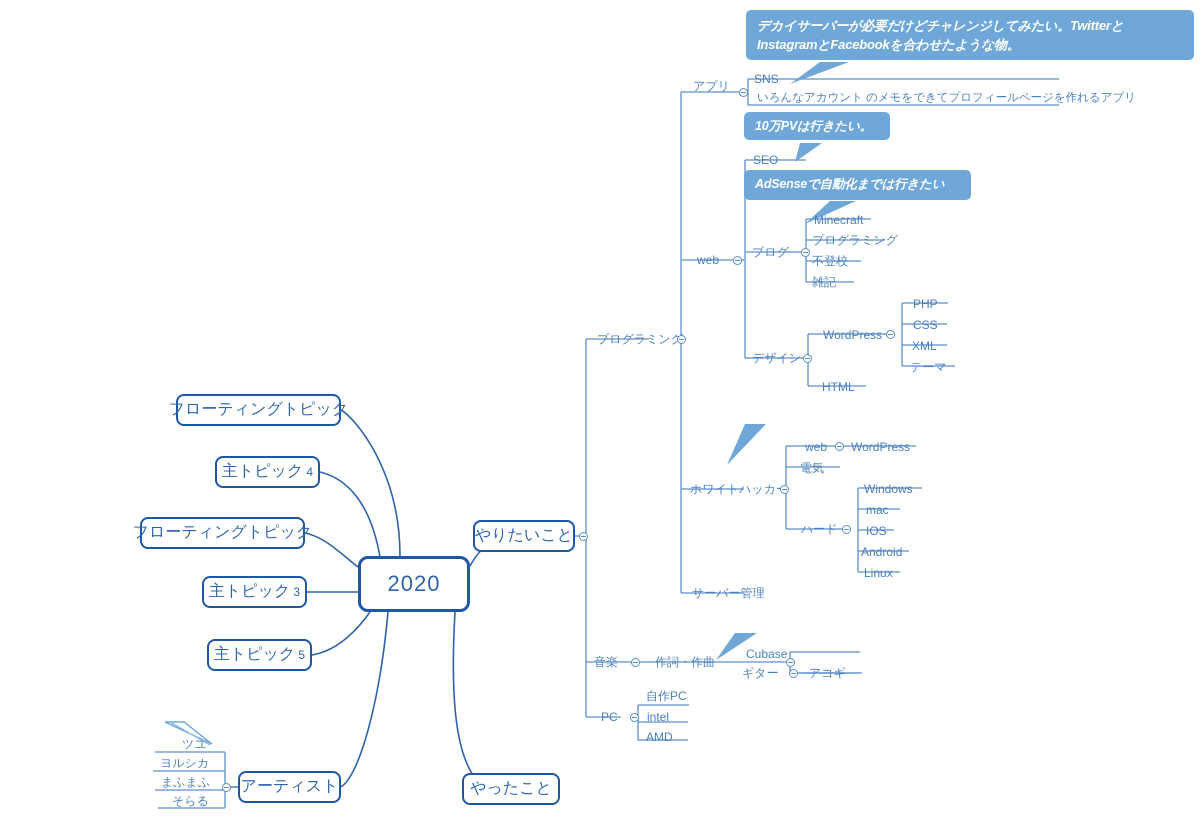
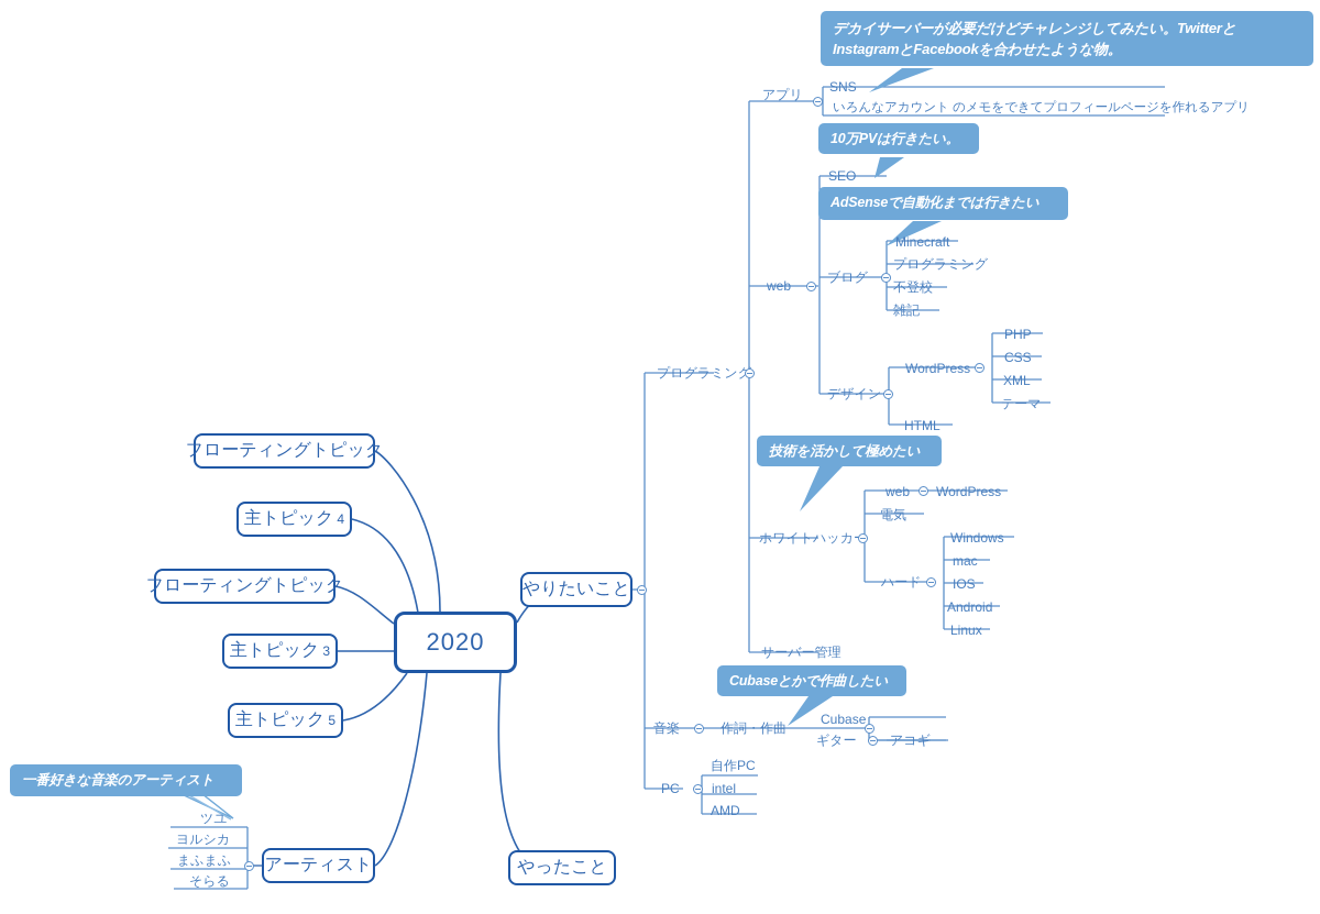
  2020
  フローティングトピック
  主トピック
  4
  フローティングトピック
  主トピック
  3
  主トピック
  5
  アーティスト
  ツユ
  ヨルシカ
  まふまふ
  そらる
  やりたいこと
  やったこと
  プログラミン
  音楽
  PC
  アプリ
  web
  ホワイトハッカ
  サーバー管理
  SNS
  いろんなアカウント のメモをできてプロフィールページを作れるアプリ
  SEO
  ブログ
  デザイン
  Minecraft
  プログラミング
  不登校
  雑記
  WordPress
  HTML
  PHP
  CSS
  XML
  テーマ
  web
  WordPress
  電気
  ハード
  Windows
  mac
  IOS
  Android
  Linux
  作詞・作曲
  Cubase
  ギター
  アコギ
  自作PC
  intel
  AMD
  デカイサーバーが必要だけどチャレンジしてみたい。TwitterとInstagramとFacebookを合わせたような物。
  10万PVは行きたい。
  AdSenseで自動化までは行きたい
+ 技術を活かして極めたい
+ Cubaseとかで作曲したい
+ 一番好きな音楽のアーティスト
